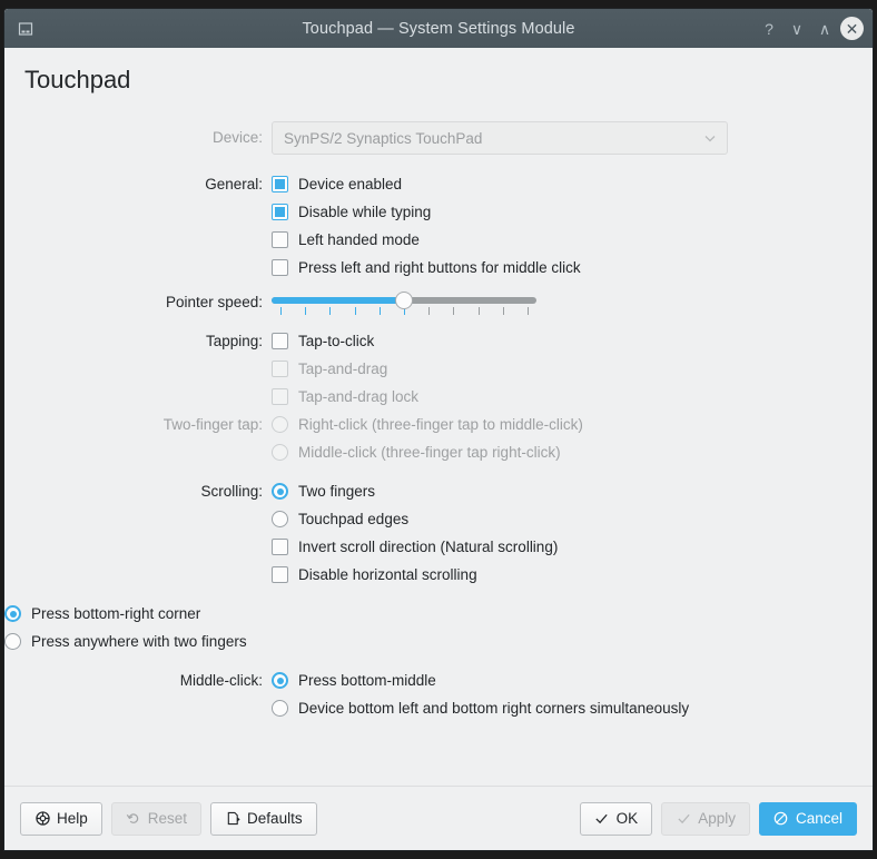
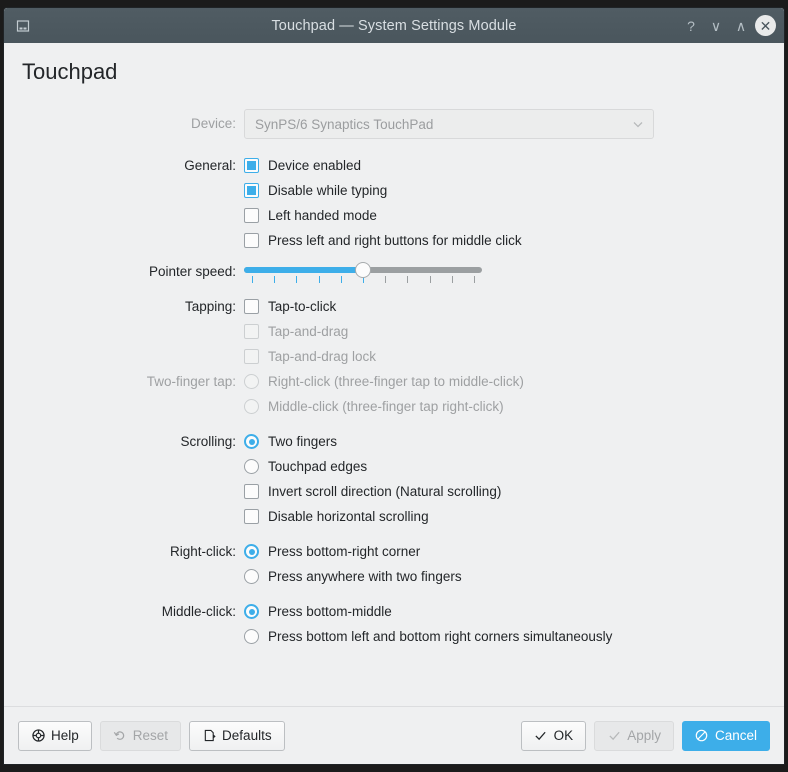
  Touchpad — System Settings Module
  ?
  ∨
  ∧
  ✕
  Touchpad
  Device:
- SynPS/2 Synaptics TouchPad
+ SynPS/6 Synaptics TouchPad
  General:
  Device enabled
  Disable while typing
  Left handed mode
  Press left and right buttons for middle click
  Pointer speed:
  Tapping:
  Tap-to-click
  Tap-and-drag
  Tap-and-drag lock
  Two-finger tap:
  Right-click (three-finger tap to middle-click)
  Middle-click (three-finger tap right-click)
  Scrolling:
  Two fingers
  Touchpad edges
  Invert scroll direction (Natural scrolling)
  Disable horizontal scrolling
+ Right-click:
  Press bottom-right corner
  Press anywhere with two fingers
  Middle-click:
  Press bottom-middle
- Device bottom left and bottom right corners simultaneously
+ Press bottom left and bottom right corners simultaneously
  Help
  Reset
  Defaults
  OK
  Apply
  Cancel
